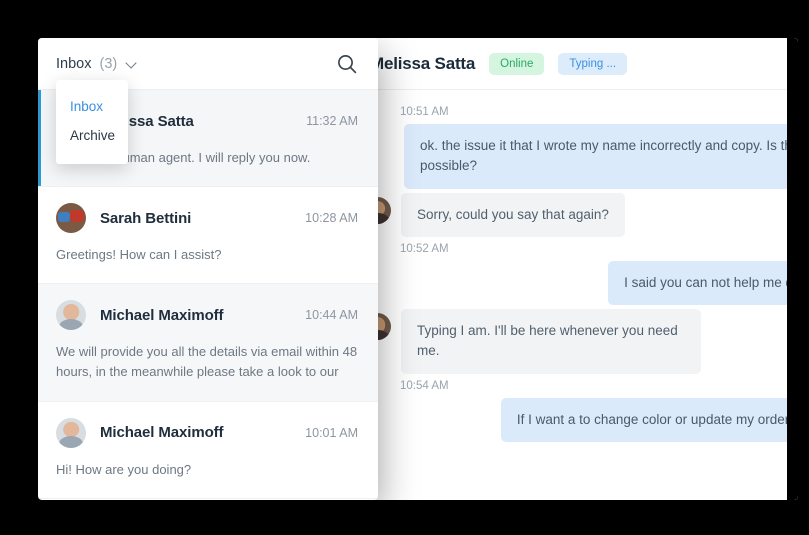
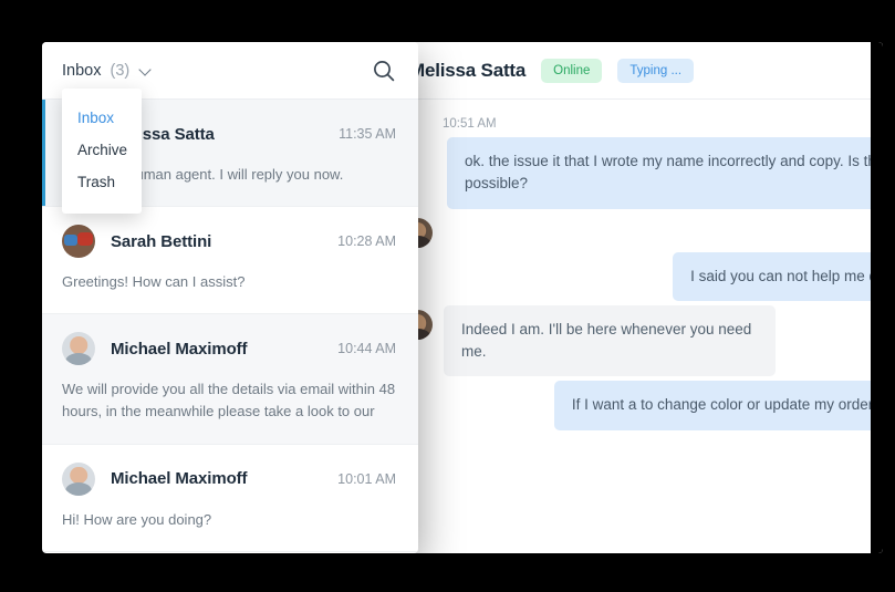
  elissa Satta
  Online
  Typing ...
  10:51 AM
  ok. the issue it that I wrote my name incorrectly and copy. Is t possible?
- Sorry, could you say that again?
- 10:52 AM
  I said you can not help me
- Typing I am. I'll be here whenever you need me.
+ Indeed I am. I'll be here whenever you need me.
- 10:54 AM
  If I want a to change color or update my orde
  Inbox
  (3)
- 11:32 AM
+ 11:35 AM
  man agent. I will reply you now.
  Sarah Bettini
  10:28 AM
  Greetings! How can I assist?
  Michael Maximoff
  10:44 AM
  We will provide you all the details via email within 48 hours, in the meanwhile please take a look to our
  Michael Maximoff
  10:01 AM
  Hi! How are you doing?
  Inbox
  Archive
+ Trash
